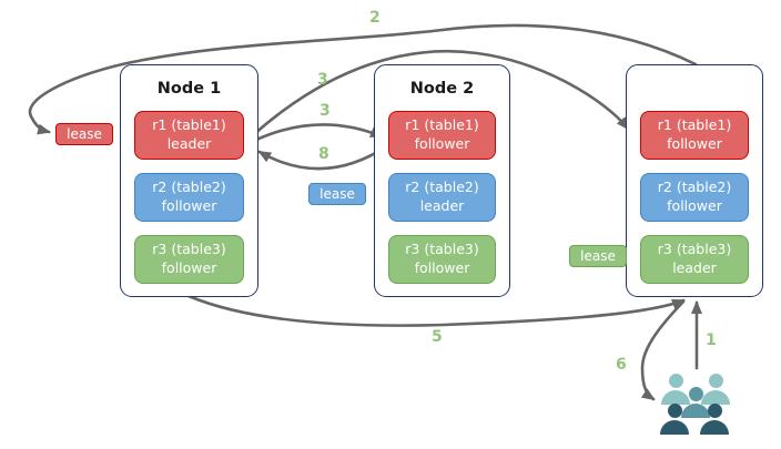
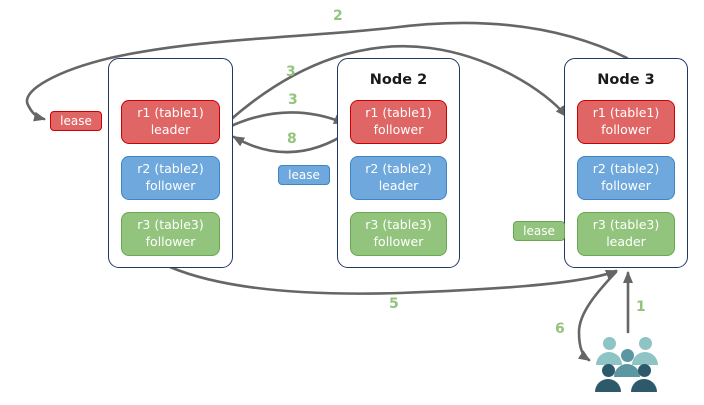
- Node 1
  r1 (table1)
  leader
  r2 (table2)
  follower
  r3 (table3)
  follower
  Node 2
  r1 (table1)
  follower
  r2 (table2)
  leader
  r3 (table3)
  follower
+ Node 3
  r1 (table1)
  follower
  r2 (table2)
  follower
  r3 (table3)
  leader
  lease
  lease
  lease
  1
  2
  3
  3
  8
  5
  6
